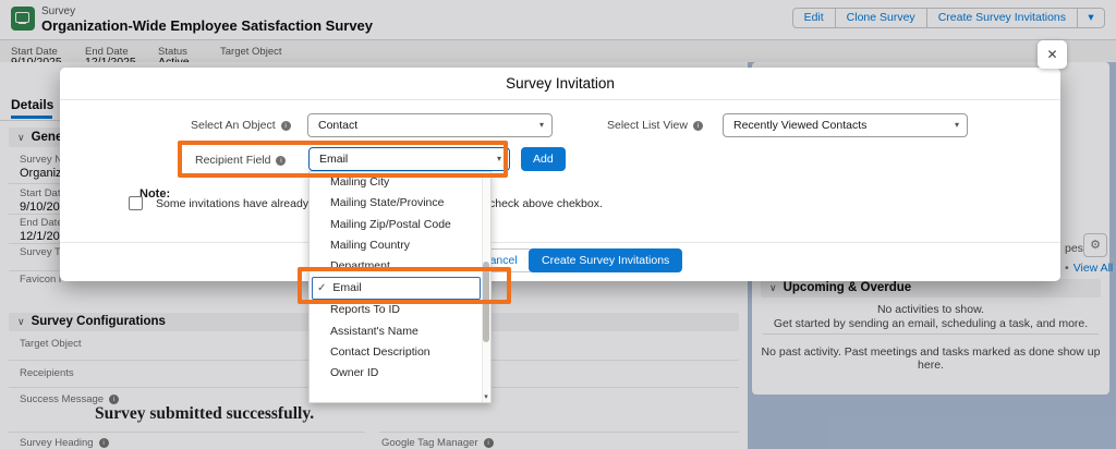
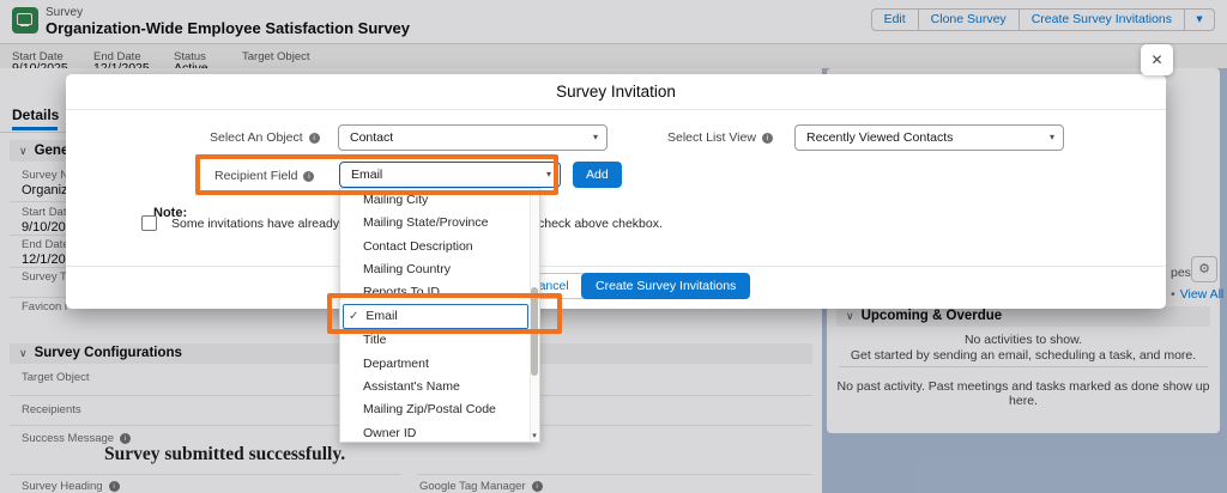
  Survey
  Organization-Wide Employee Satisfaction Survey
  Edit
  Clone Survey
  Create Survey Invitations
  ▾
  Start Date
  End Date
  Status
  Target Object
  Details
  Survey N
  Start Da
  9/10/20
  End Dat
  12/1/20
  Survey T
  Favicon i
  ∨ Survey Configurations
  Target Object
  Receipients
  Success Message
  Survey submitted successfully.
  Survey Heading
  Google Tag Manager
  pes
  ⚙
  • View All
  ∨ Upcoming & Overdue
  No activities to show.
  Get started by sending an email, scheduling a task, and more.
  No past activity. Past meetings and tasks marked as done show up here.
  Survey Invitation
  Select An Object
  Contact
  ▾
  Select List View
  Recently Viewed Contacts
  ▾
  Recipient Field
  Email
  ▾
  Add
  Note:
  Some invitations have already
  check above chekbox.
  ancel
  Create Survey Invitations
  ✕
  Mailing City
  Mailing State/Province
- Mailing Zip/Postal Code
+ Contact Description
  Mailing Country
- Department
+ Reports To ID
  ✓
  Email
+ Title
- Reports To ID
+ Department
  Assistant's Name
- Contact Description
+ Mailing Zip/Postal Code
  Owner ID
